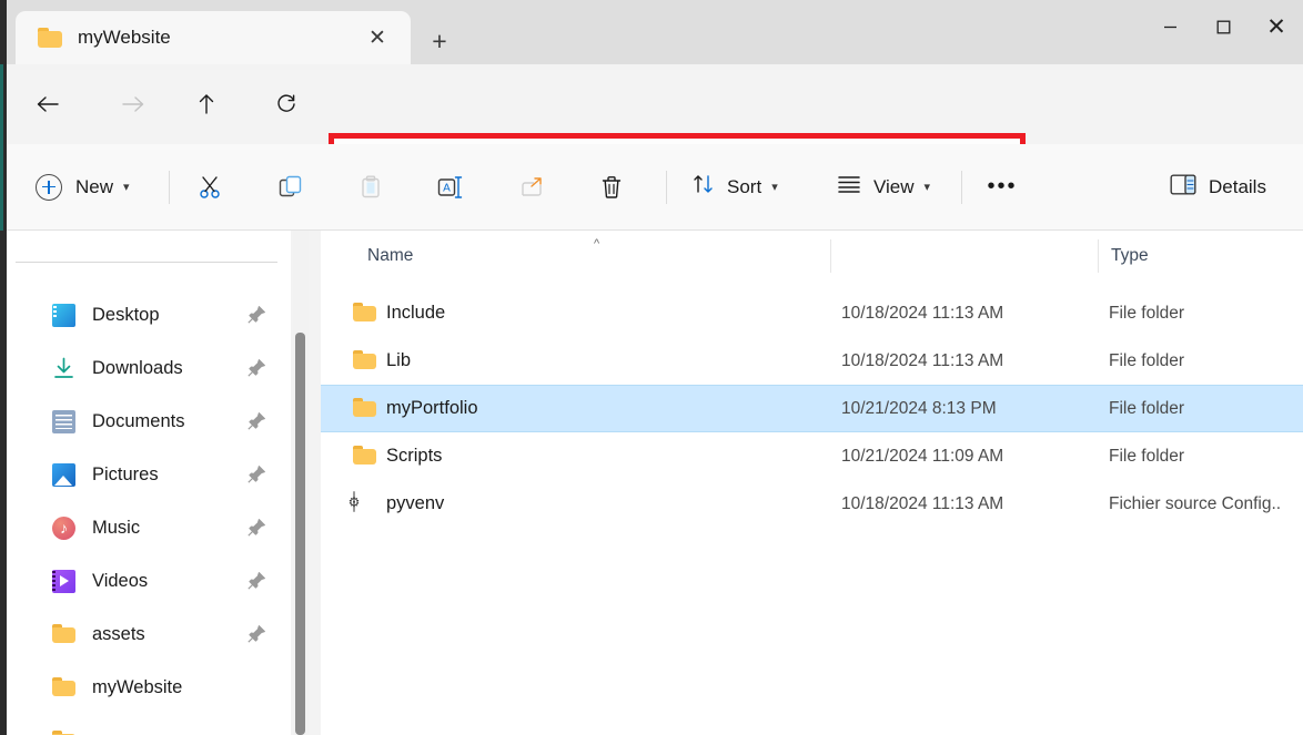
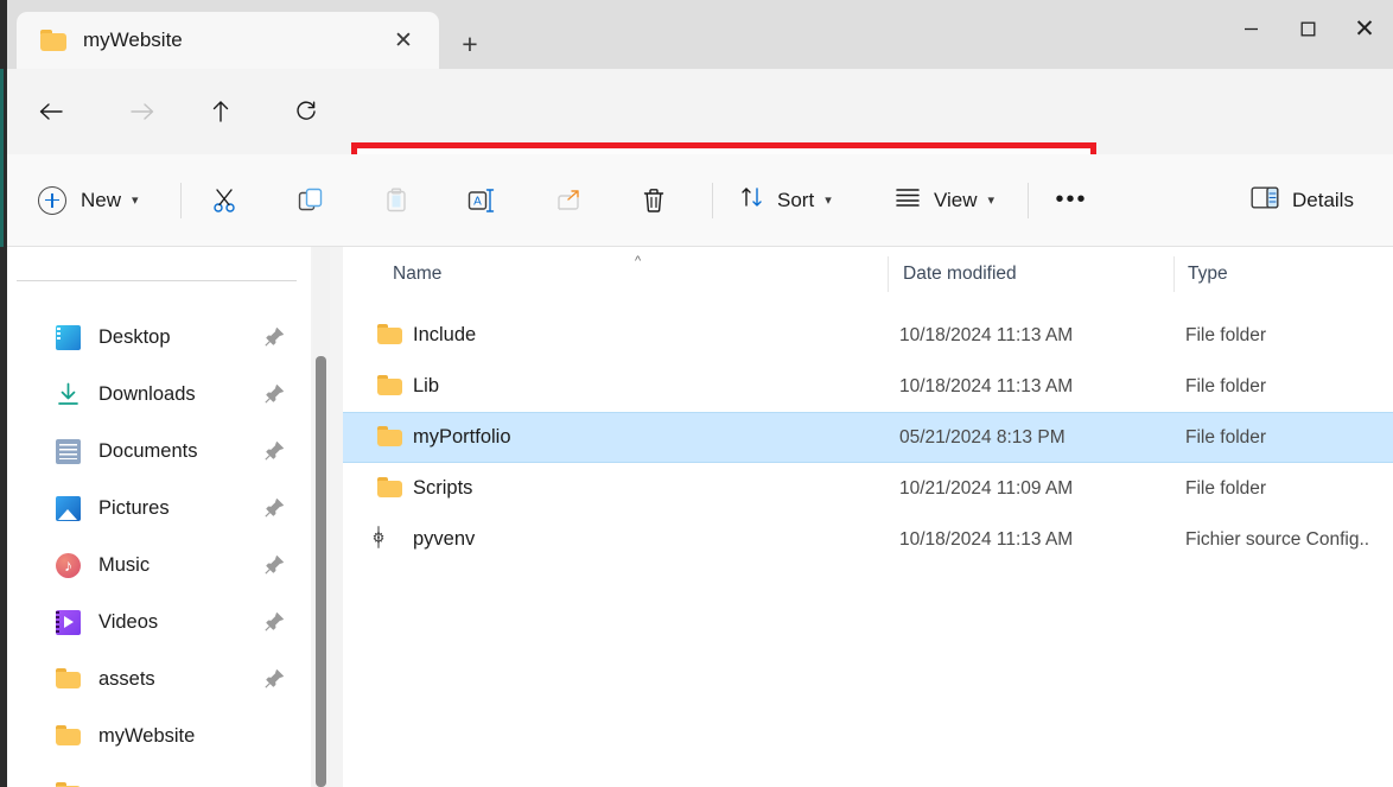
  myWebsite
  ✕
  +
  ✕
  New
  ▾
  A
  Sort
  ▾
  View
  ▾
  •••
  Details
  Desktop
  Downloads
  Documents
  Pictures
  Music
  Videos
  assets
  myWebsite
  Name
  ^
+ Date modified
  Type
  Include
  10/18/2024 11:13 AM
  File folder
  Lib
  10/18/2024 11:13 AM
  File folder
  myPortfolio
- 10/21/2024 8:13 PM
+ 05/21/2024 8:13 PM
  File folder
  Scripts
  10/21/2024 11:09 AM
  File folder
  pyvenv
  10/18/2024 11:13 AM
  Fichier source Config..
